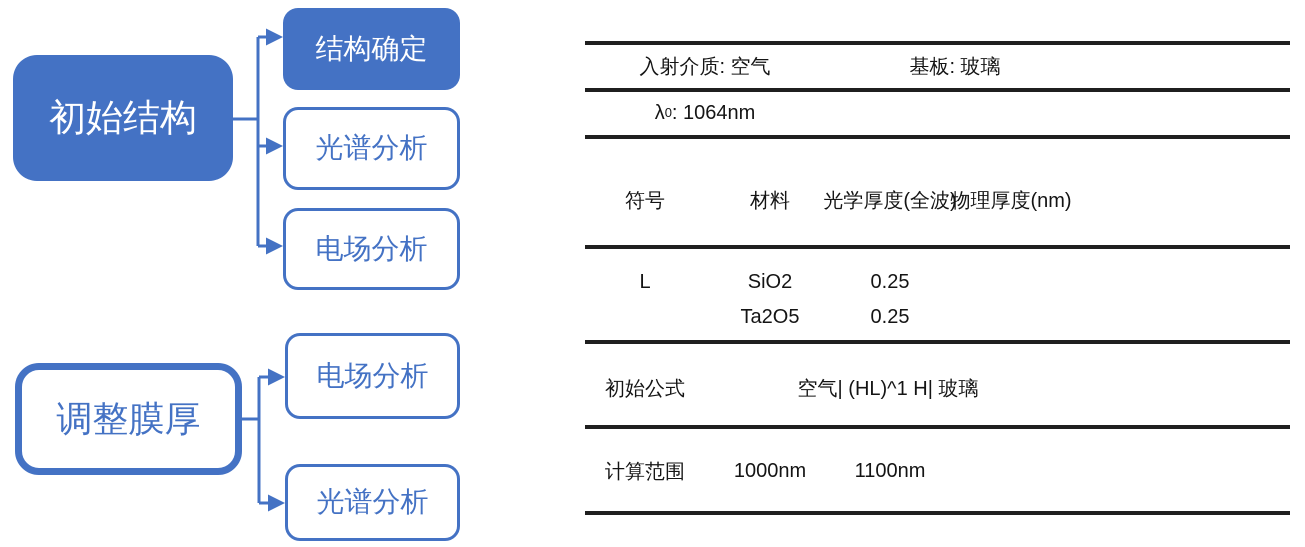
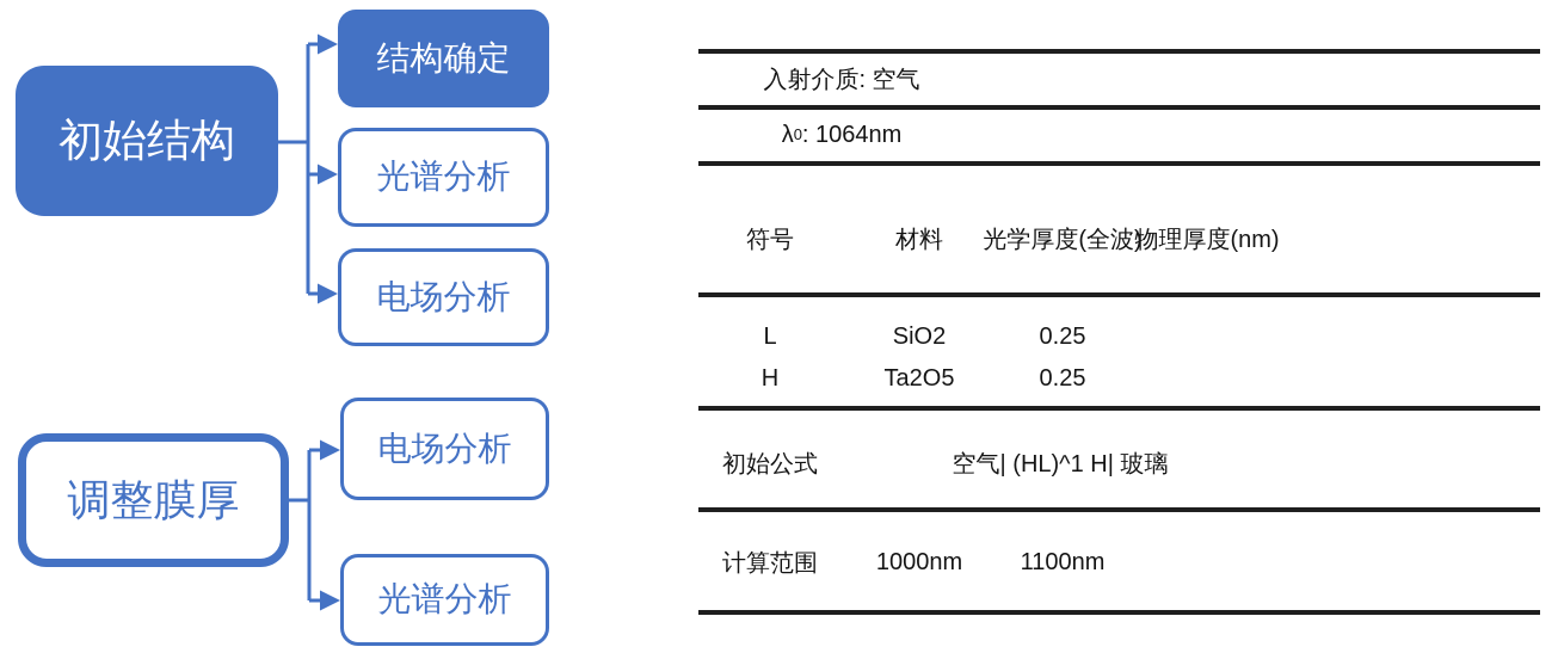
  初始结构
  结构确定
  光谱分析
  电场分析
  调整膜厚
  电场分析
  光谱分析
  入射介质: 空气
- 基板: 玻璃
  λ
  0
  : 1064nm
  符号
  材料
  光学厚度(全波)
  物理厚度(nm)
  L
  SiO2
  0.25
+ H
  Ta2O5
  0.25
  初始公式
  空气| (HL)^1 H| 玻璃
  计算范围
  1000nm
  1100nm
